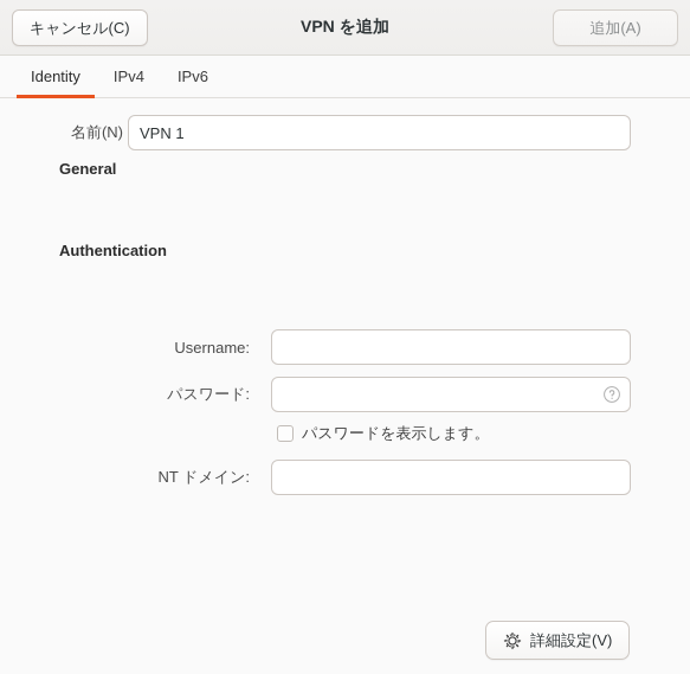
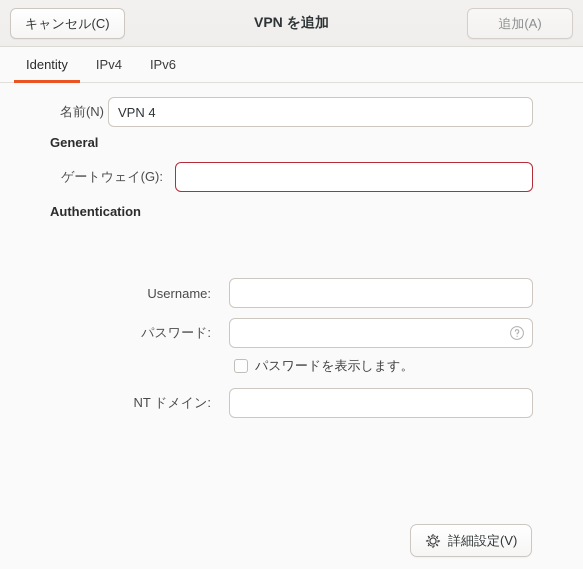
  キャンセル(C)
  VPN を追加
  追加(A)
  Identity
  IPv4
  IPv6
  名前(N)
- VPN 1
+ VPN 4
  General
+ ゲートウェイ(G):
  Authentication
  Username:
  パスワード:
  パスワードを表示します。
  NT ドメイン:
  詳細設定(V)
